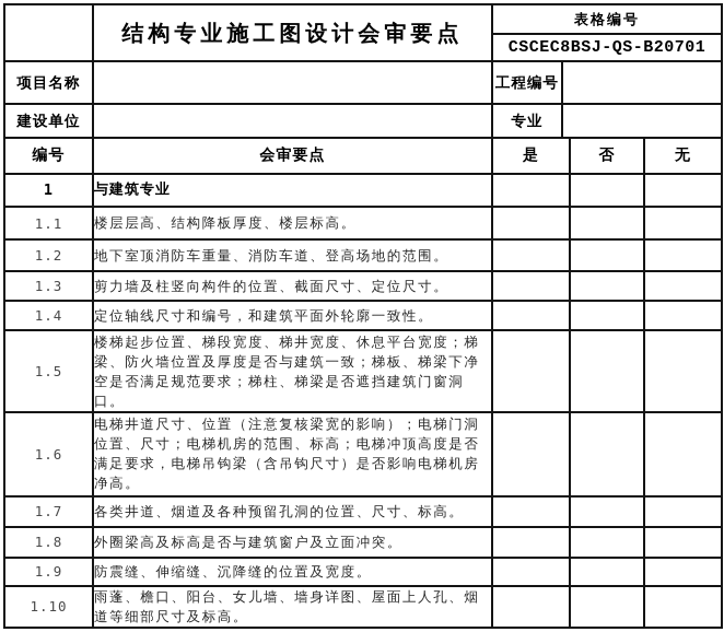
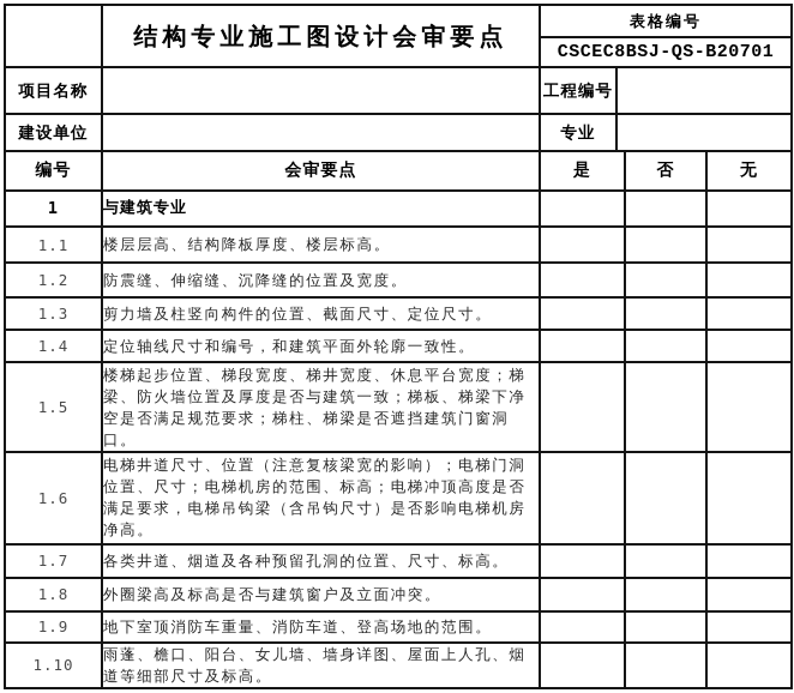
  	结构专业施工图设计会审要点	表格编号
  CSCEC8BSJ-QS-B20701
  项目名称		工程编号
  建设单位		专业
  编号	会审要点	是	否	无
  1	与建筑专业
  1.1	楼层层高、结构降板厚度、楼层标高。
- 1.2	地下室顶消防车重量、消防车道、登高场地的范围。
+ 1.2	防震缝、伸缩缝、沉降缝的位置及宽度。
  1.3	剪力墙及柱竖向构件的位置、截面尺寸、定位尺寸。
  1.4	定位轴线尺寸和编号，和建筑平面外轮廓一致性。
  1.5	楼梯起步位置、梯段宽度、梯井宽度、休息平台宽度；梯梁、防火墙位置及厚度是否与建筑一致；梯板、梯梁下净空是否满足规范要求；梯柱、梯梁是否遮挡建筑门窗洞口。
  1.6	电梯井道尺寸、位置（注意复核梁宽的影响）；电梯门洞位置、尺寸；电梯机房的范围、标高；电梯冲顶高度是否满足要求，电梯吊钩梁（含吊钩尺寸）是否影响电梯机房净高。
  1.7	各类井道、烟道及各种预留孔洞的位置、尺寸、标高。
  1.8	外圈梁高及标高是否与建筑窗户及立面冲突。
- 1.9	防震缝、伸缩缝、沉降缝的位置及宽度。
+ 1.9	地下室顶消防车重量、消防车道、登高场地的范围。
  1.10	雨蓬、檐口、阳台、女儿墙、墙身详图、屋面上人孔、烟道等细部尺寸及标高。
